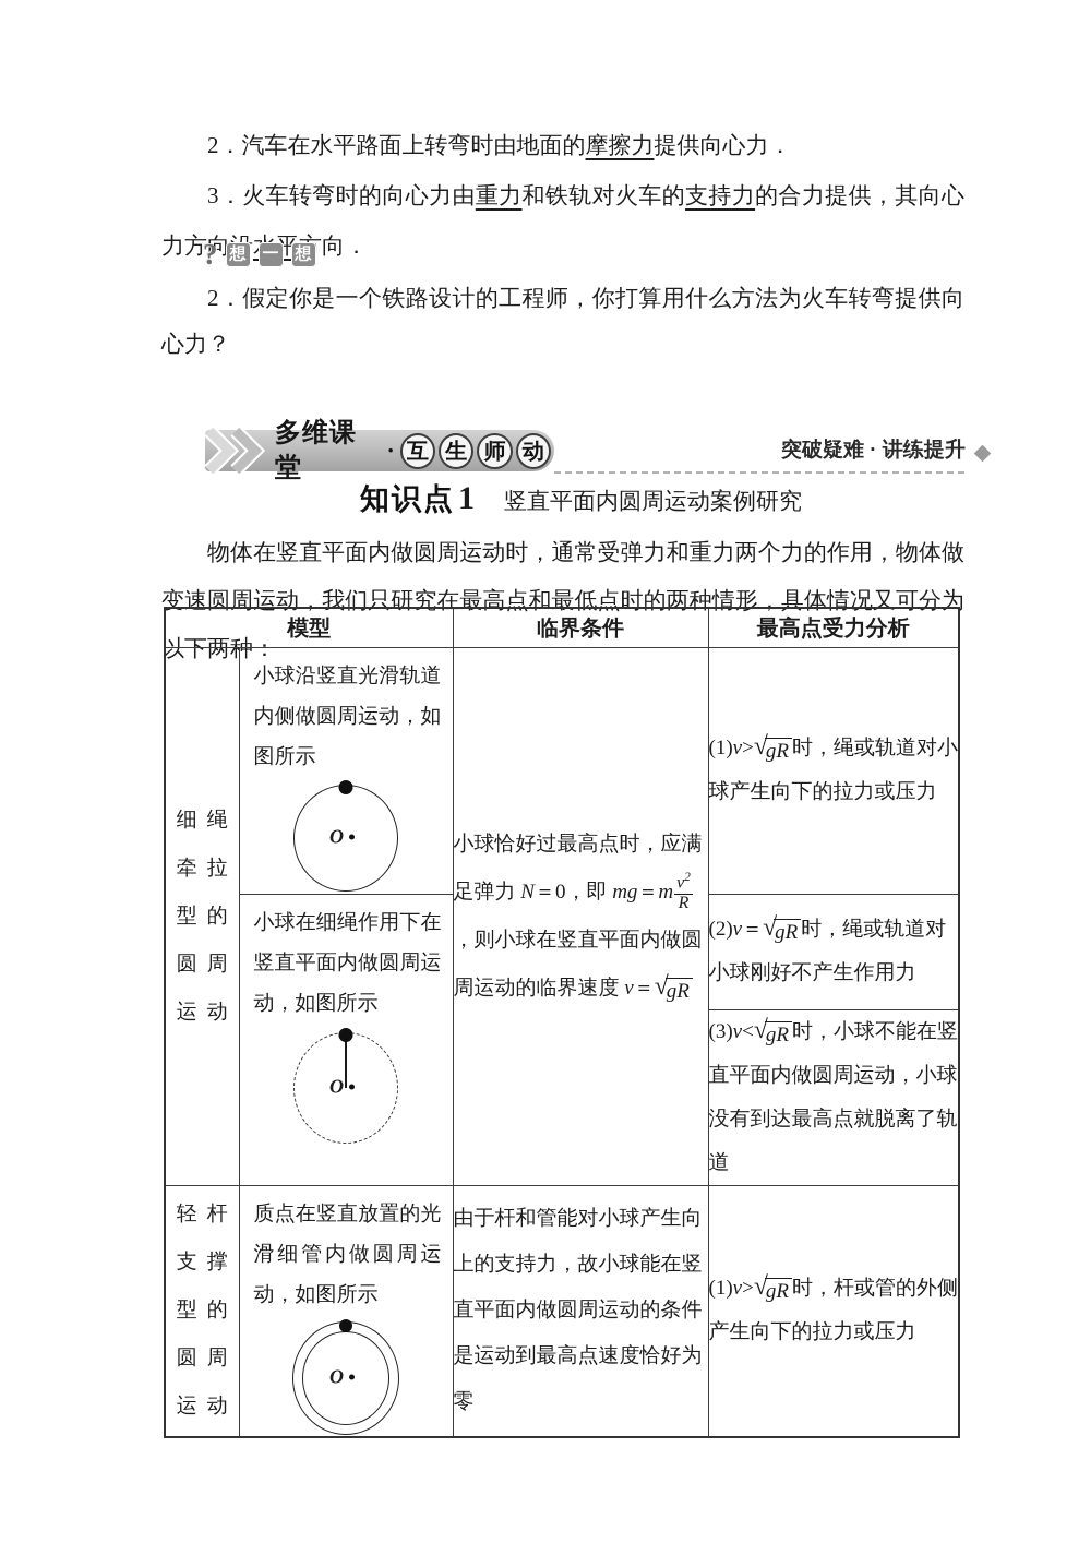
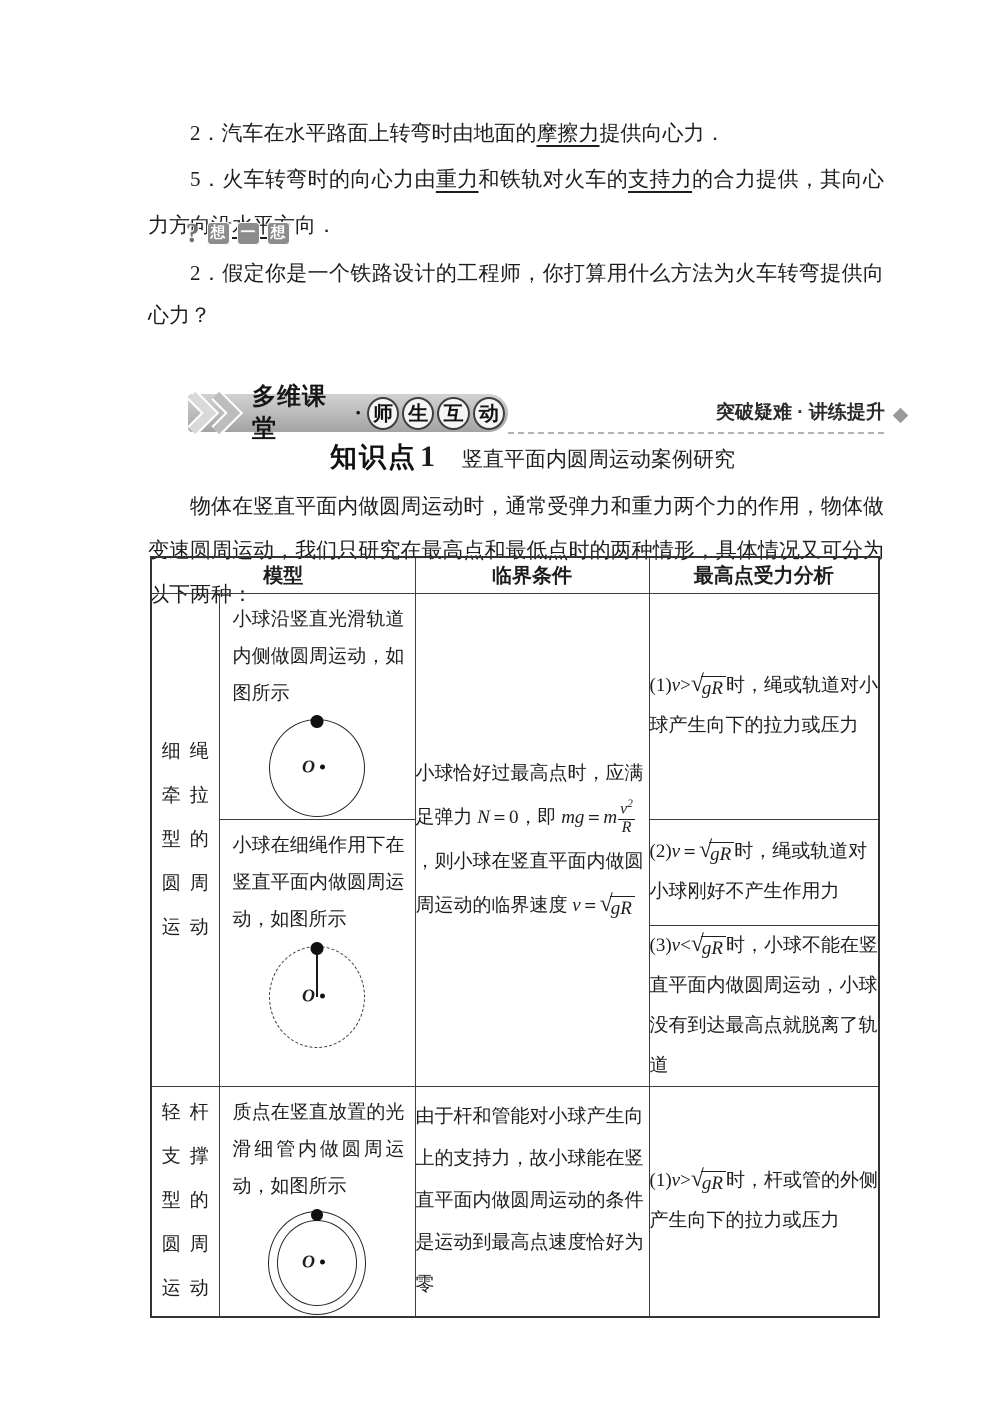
  2．汽车在水平路面上转弯时由地面的摩擦力提供向心力．
- 3．火车转弯时的向心力由重力和铁轨对火车的支持力的合力提供，其向心力方向 平 向．
+ 5．火车转弯时的向心力由重力和铁轨对火车的支持力的合力提供，其向心力方向 平 向．
  ?
  想
  一
  想
  2．假定你是一个铁路设计的工程师，你打算用什么方法为火车转弯提供向心力？
  多维课堂
  ·
- 互
+ 师
  生
- 师
+ 互
  动
  突破疑难 · 讲练提升
  知识点
  1
  竖直平面内圆周运动案例研究
  物体在竖直平面内做圆周运动时，通常受弹力和重力两个力的作用，物体做变速圆周运动，我们只研究在最高点和最低点时的两种情形，具体情况又可分为以下两种：
  模型	临界条件	最高点受力分析
  细绳 牵拉 型的 圆周 运动	小球沿竖直光滑轨道内侧做圆周运动，如图所示 O	小球恰好过最高点时，应满足弹力 N＝0，即 mg＝m v2R，则小球在竖直平面内做圆周运动的临界速度 v＝√gR	(1)v>√gR 时，绳或轨道对小球产生向下的拉力或压力
  小球在细绳作用下在竖直平面内做圆周运动，如图所示 O	(2)v＝√gR 时，绳或轨道对小球刚好不产生作用力
  (3)v<√gR 时，小球不能在竖直平面内做圆周运动，小球没有到达最高点就脱离了轨道
  轻杆 支撑 型的 圆周 运动	质点在竖直放置的光滑细管内做圆周运动，如图所示 O	由于杆和管能对小球产生向上的支持力，故小球能在竖直平面内做圆周运动的条件是运动到最高点速度恰好为零	(1)v>√gR 时，杆或管的外侧产生向下的拉力或压力
